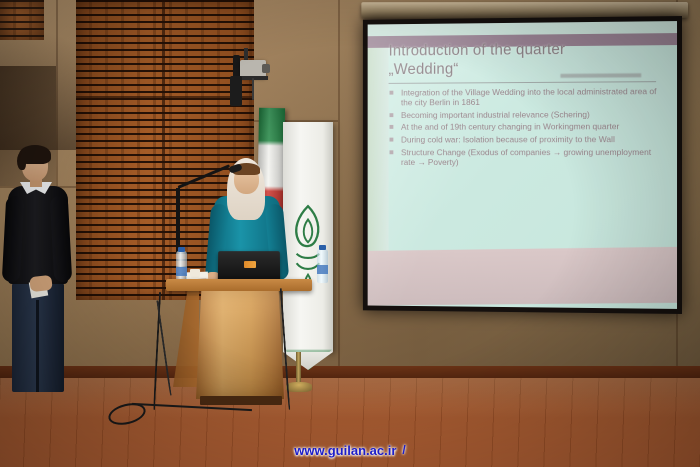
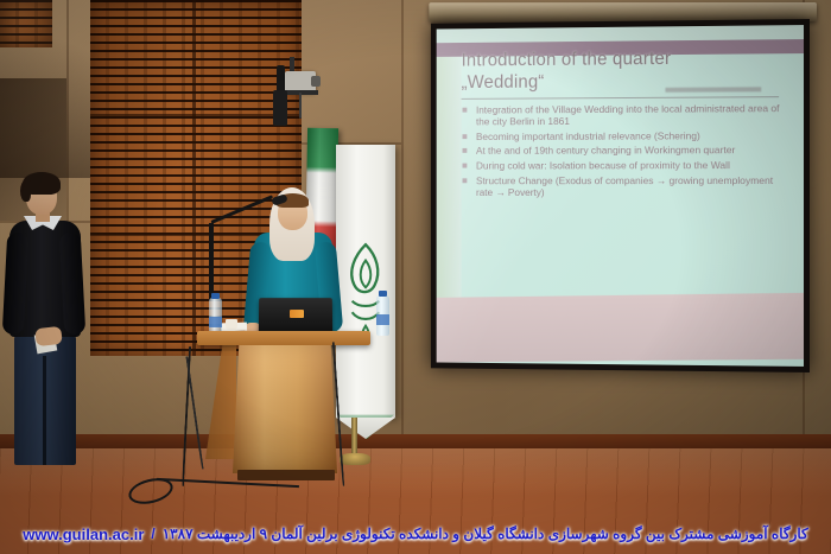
+ کارگاه آموزشی مشترک بین گروه شهرسازی دانشگاه گیلان و دانشکده تکنولوژی برلین آلمان ۹ اردیبهشت ۱۳۸۷
  /
  www.guilan.ac.ir
